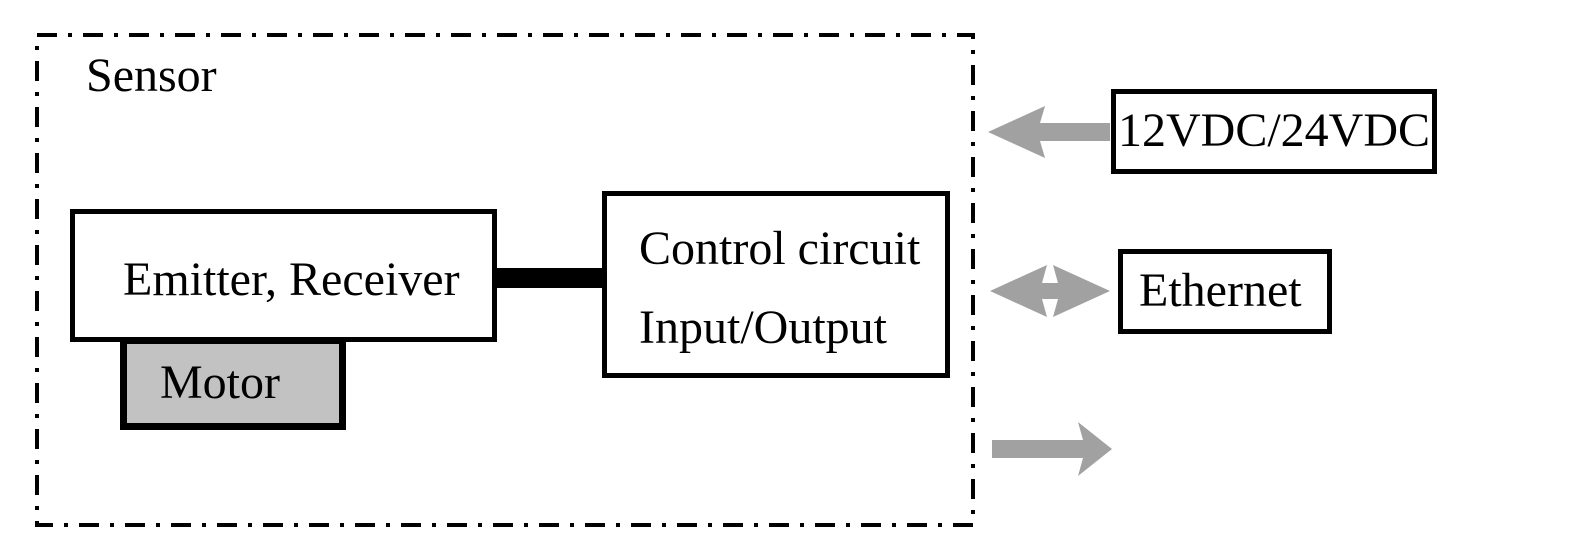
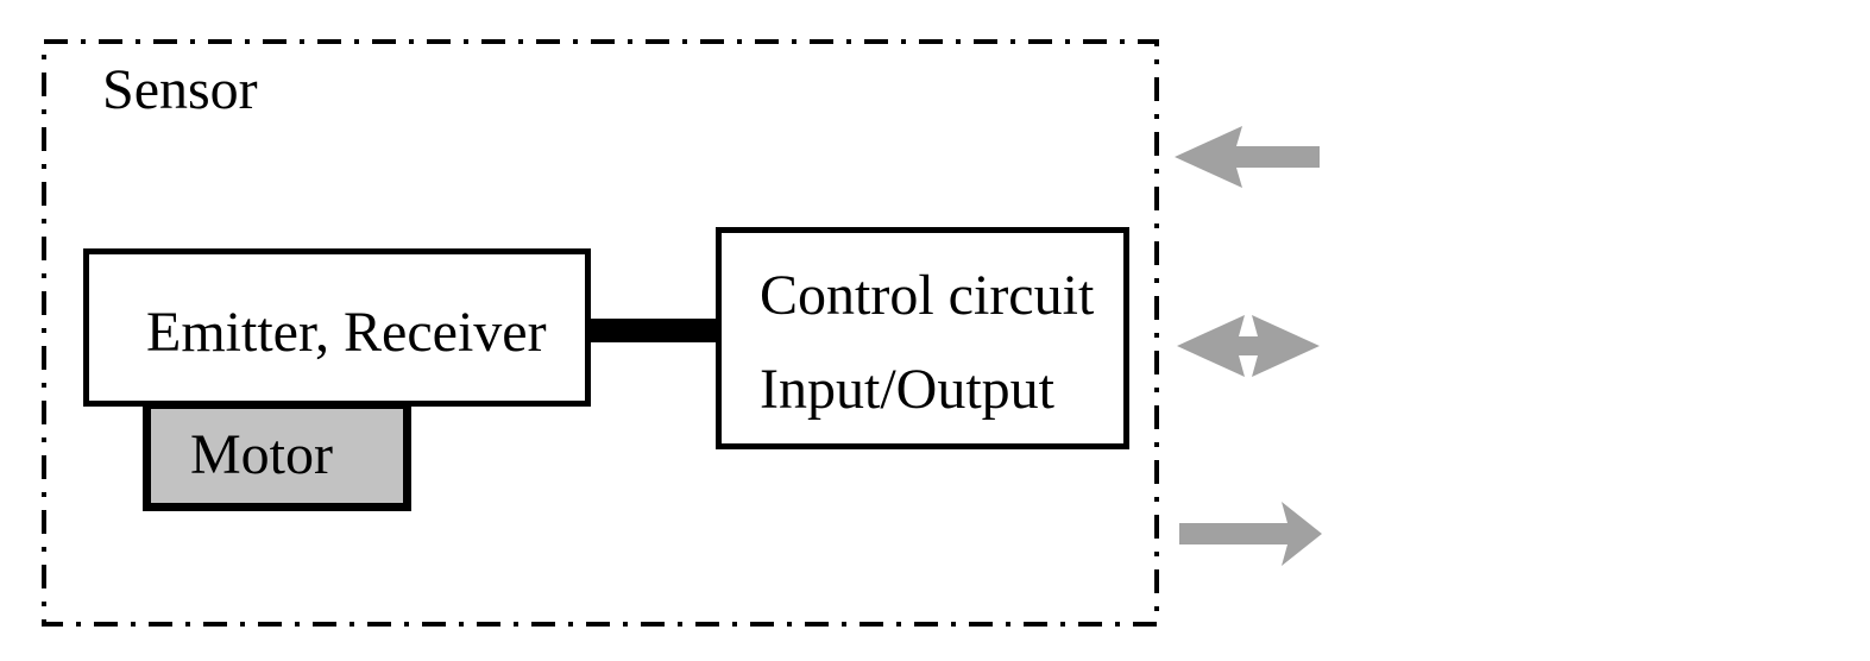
  Sensor
  Emitter, Receiver
  Motor
  Control circuit
  Input/Output
- 12VDC/24VDC
- Ethernet
